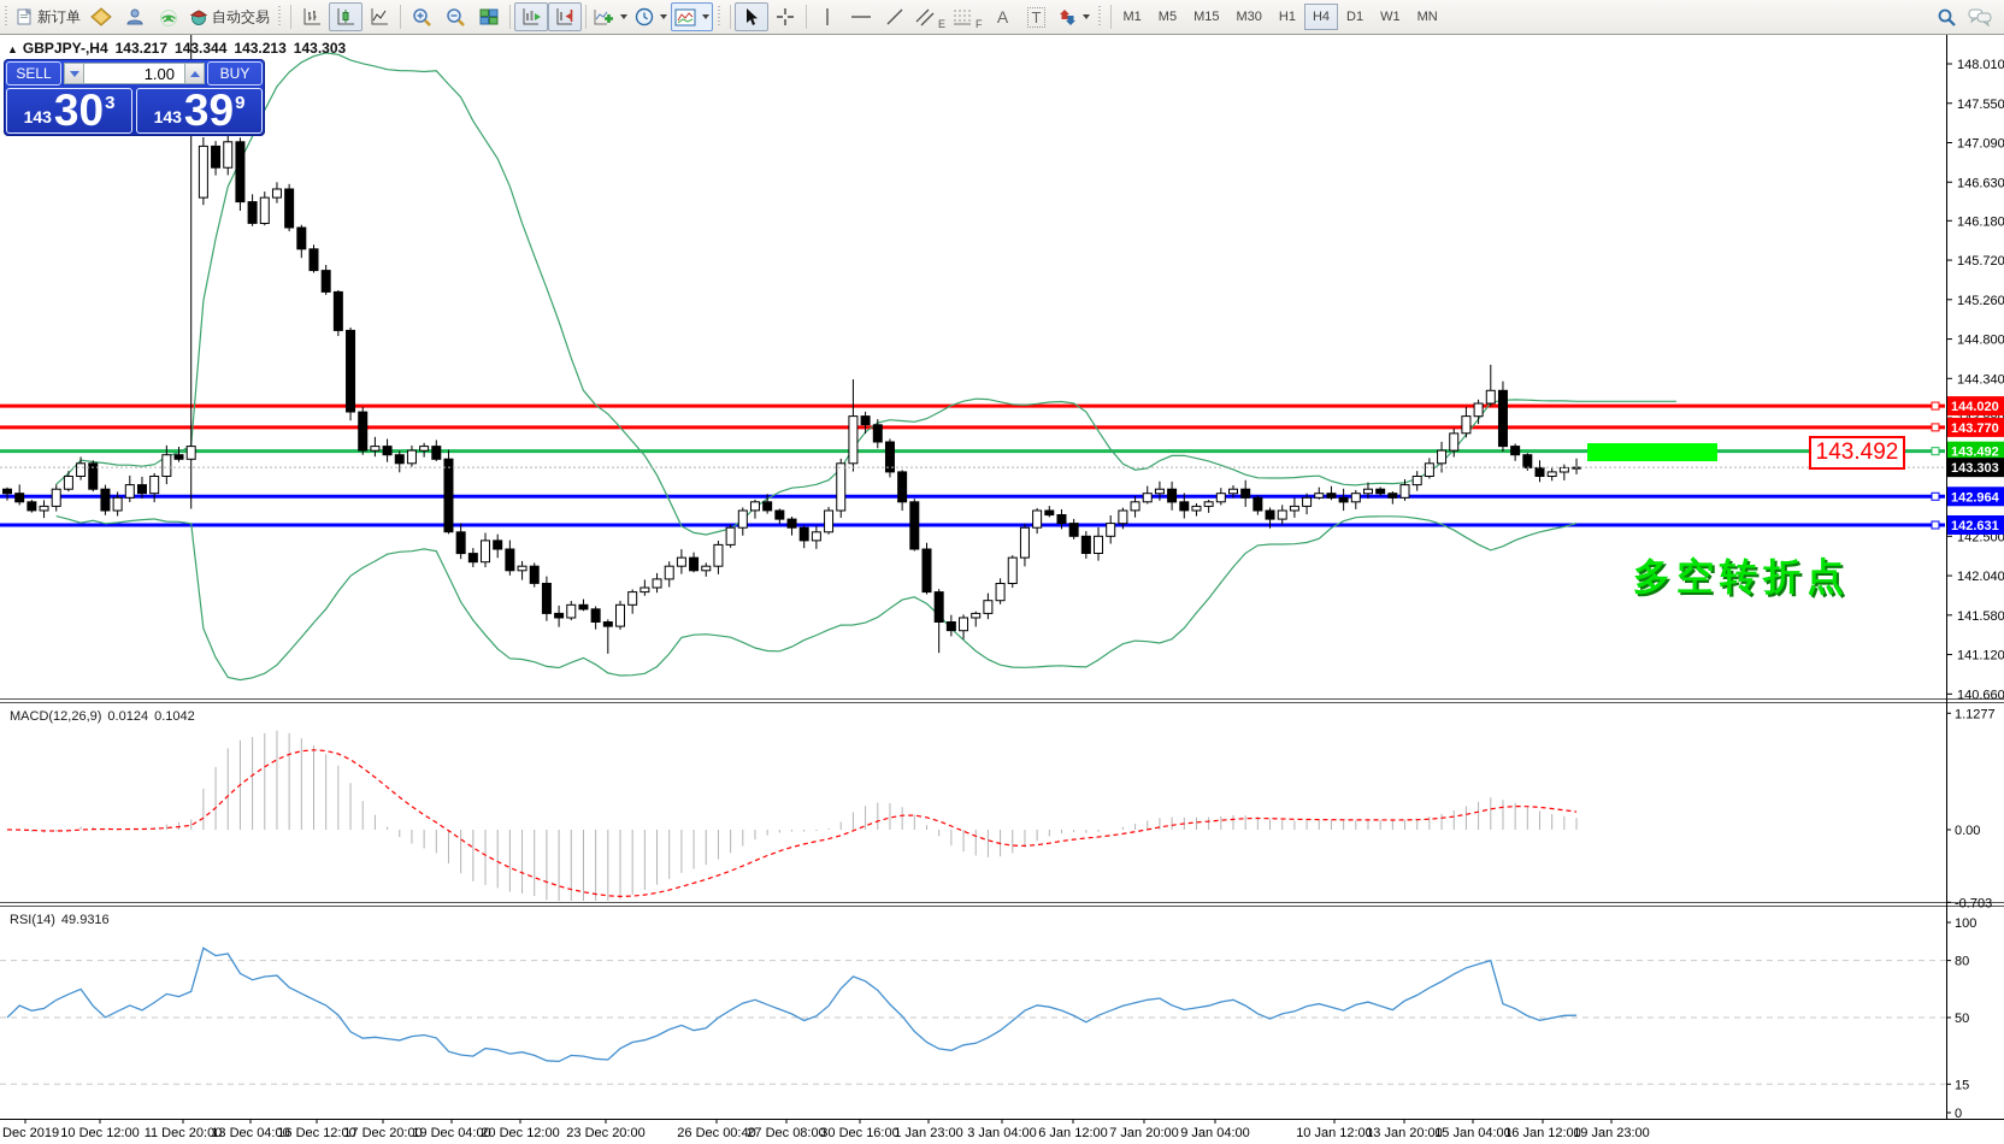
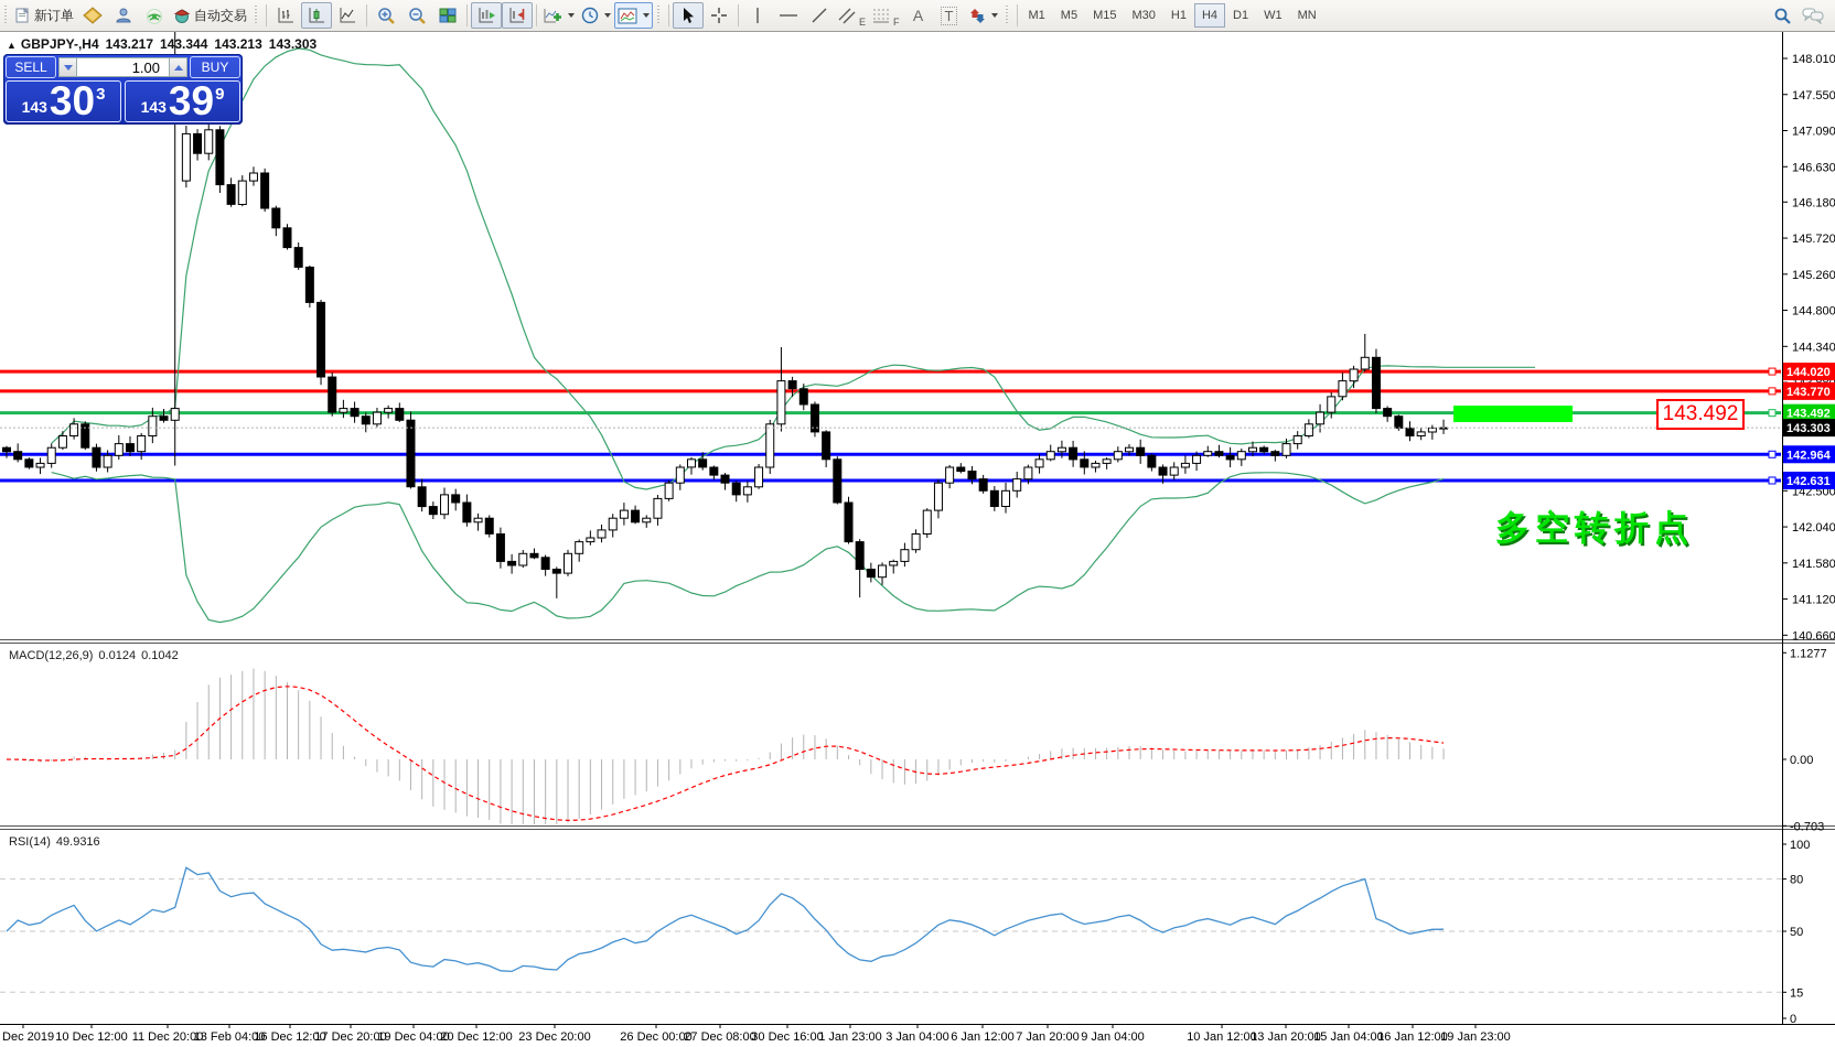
  新订单
  自动交易
  E
  F
  A
  T
  M1
  M5
  M15
  M30
  H1
  H4
  D1
  W1
  MN
  148.010
  147.550
  147.090
  146.630
  146.180
  145.720
  145.260
  144.800
  144.340
  142.500
  142.040
  141.580
  141.120
  140.660
  1.1277
  0.00
  -0.703
  100
  80
  50
  15
  0
  144.020
  143.770
  143.492
  142.964
  142.631
  143.303
  Dec 2019
  10 Dec 12:00
  11 Dec 20:00
- 13 Dec 04:00
+ 13 Feb 04:00
  16 Dec 12:00
  17 Dec 20:00
  19 Dec 04:00
  20 Dec 12:00
  23 Dec 20:00
- 26 Dec 00:40
+ 26 Dec 00:00
  27 Dec 08:00
  30 Dec 16:00
  1 Jan 23:00
  3 Jan 04:00
  6 Jan 12:00
  7 Jan 20:00
  9 Jan 04:00
  10 Jan 12:00
  13 Jan 20:00
  15 Jan 04:00
  16 Jan 12:00
  19 Jan 23:00
  ▲ GBPJPY-,H4 143.217 143.344 143.213 143.303
  SELL
  1.00
  BUY
  143
  30
  3
  143
  39
  9
  MACD(12,26,9) 0.0124 0.1042
  RSI(14) 49.9316
  143.492
  多空转折点
